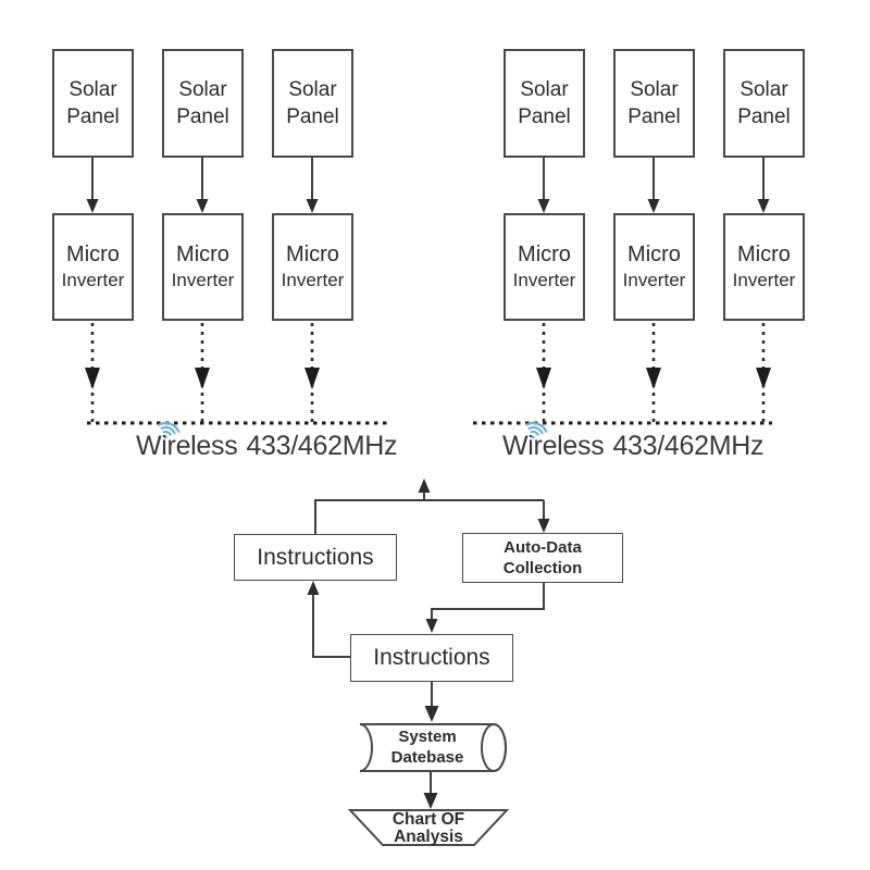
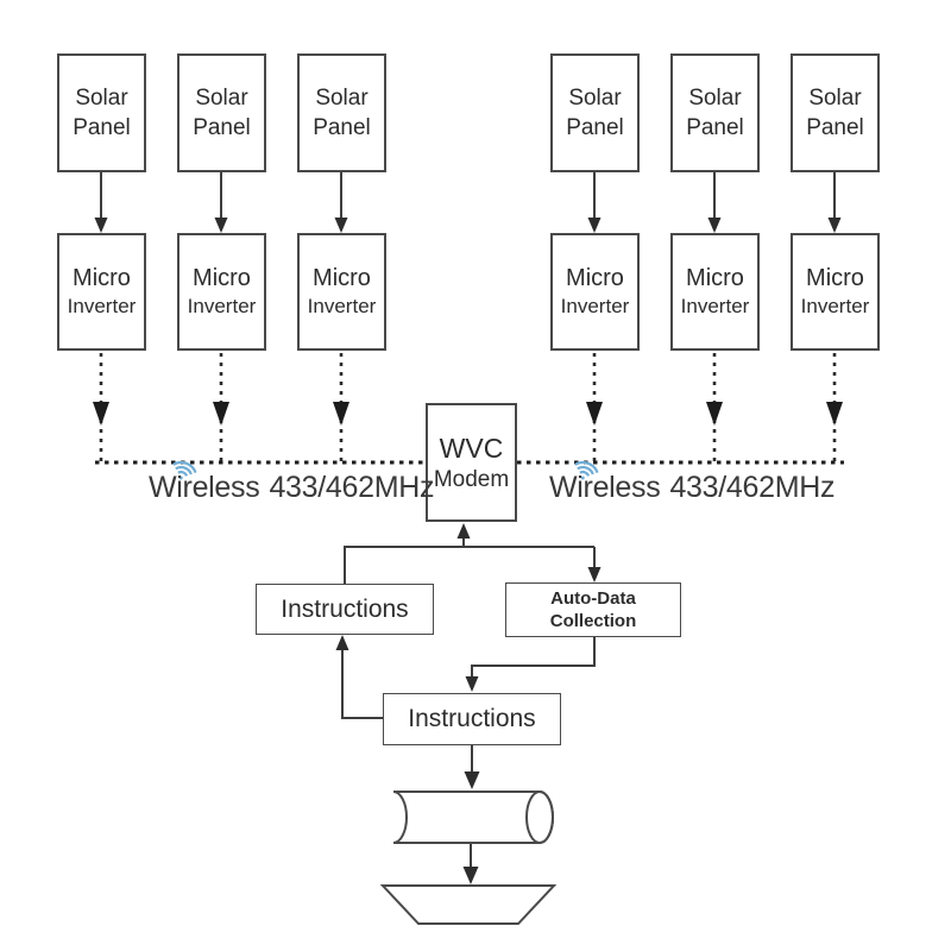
  Solar
  Panel
  Solar
  Panel
  Solar
  Panel
  Solar
  Panel
  Solar
  Panel
  Solar
  Panel
  Micro
  Inverter
  Micro
  Inverter
  Micro
  Inverter
  Micro
  Inverter
  Micro
  Inverter
  Micro
  Inverter
+ WVC
+ Modem
  Wireless 433/462MHz
  Wireless 433/462MHz
  Instructions
  Auto-Data
  Collection
  Instructions
- System
- Datebase
- Chart OF
- Analysis
